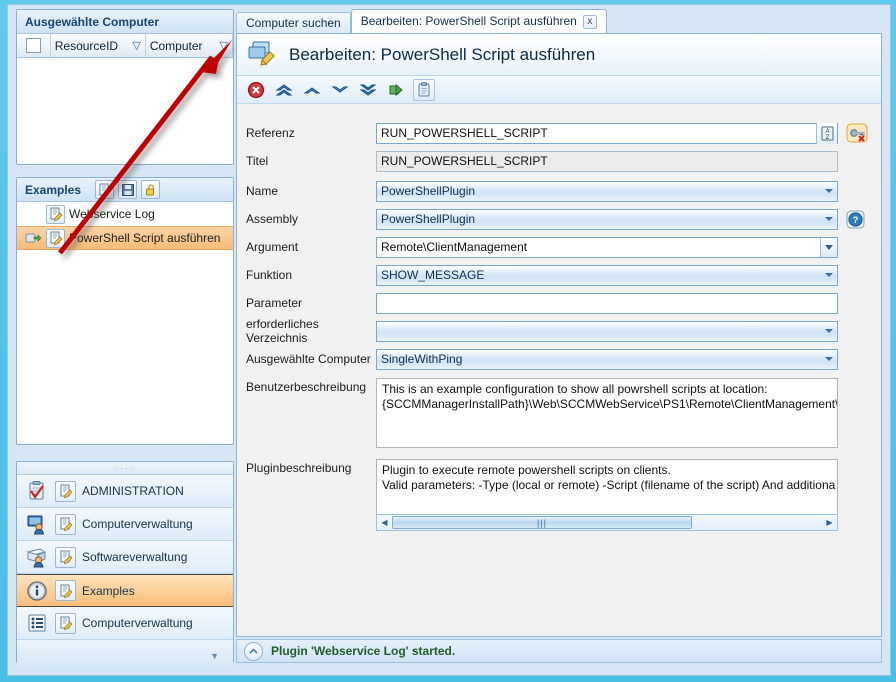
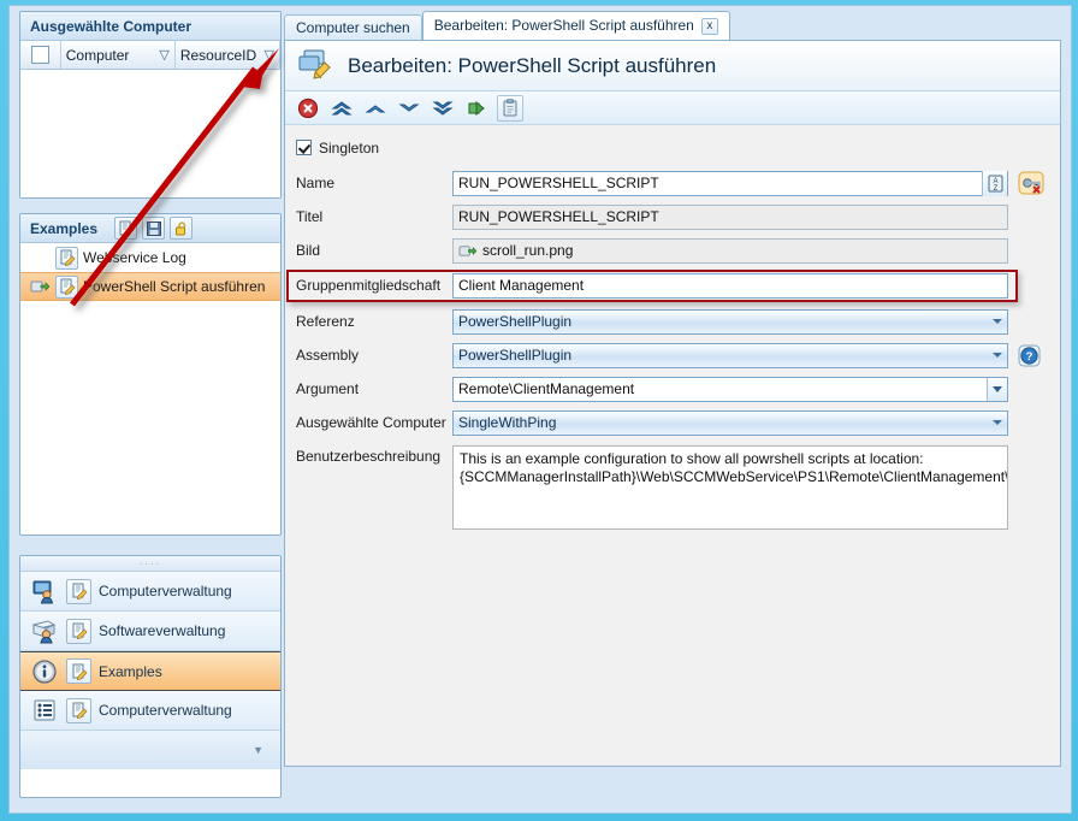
  Ausgewählte Computer
- ResourceID
+ Computer
  ▽
- Computer
+ ResourceID
  ▽
  Examples
  Weservice Log
  owerShell Script ausführen
  ····
- ADMINISTRATION
  Computerverwaltung
  Softwareverwaltung
  Examples
  Computerverwaltung
  ▼
  Computer suchen
  Bearbeiten: PowerShell Script ausführen
  x
  Bearbeiten: PowerShell Script ausführen
+ Singleton
- Referenz
+ Name
  RUN_POWERSHELL_SCRIPT
  Titel
  RUN_POWERSHELL_SCRIPT
+ Bild
+ scroll_run.png
+ Gruppenmitgliedschaft
+ Client Management
- Name
+ Referenz
  PowerShellPlugin
  Assembly
  PowerShellPlugin
  ?
  Argument
  Remote\ClientManagement
- Funktion
- SHOW_MESSAGE
- Parameter
- erforderliches Verzeichnis
  Ausgewählte Computer
  SingleWithPing
  Benutzerbeschreibung
  This is an example configuration to show all powrshell scripts at location:
  {SCCMManagerInstallPath}\Web\SCCMWebService\PS1\Remote\ClientManagement\
- Pluginbeschreibung
- Plugin to execute remote powershell scripts on clients.
- Valid parameters: -Type (local or remote) -Script (filename of the script) And additiona
- ◀
- |||
- ▶
- Plugin 'Webservice Log' started.
